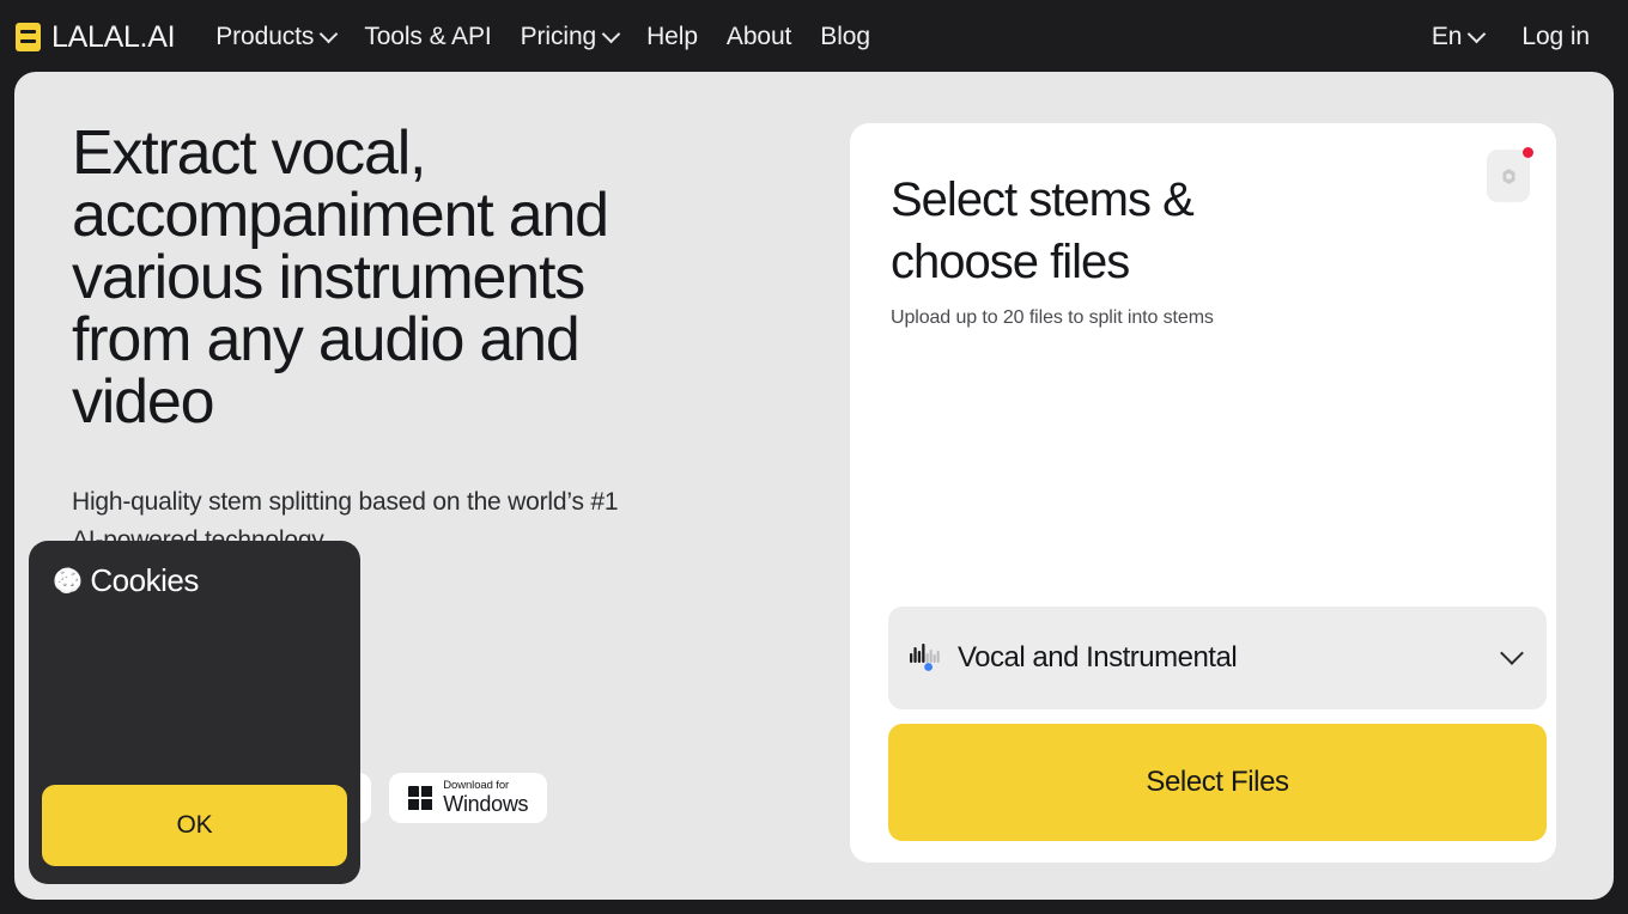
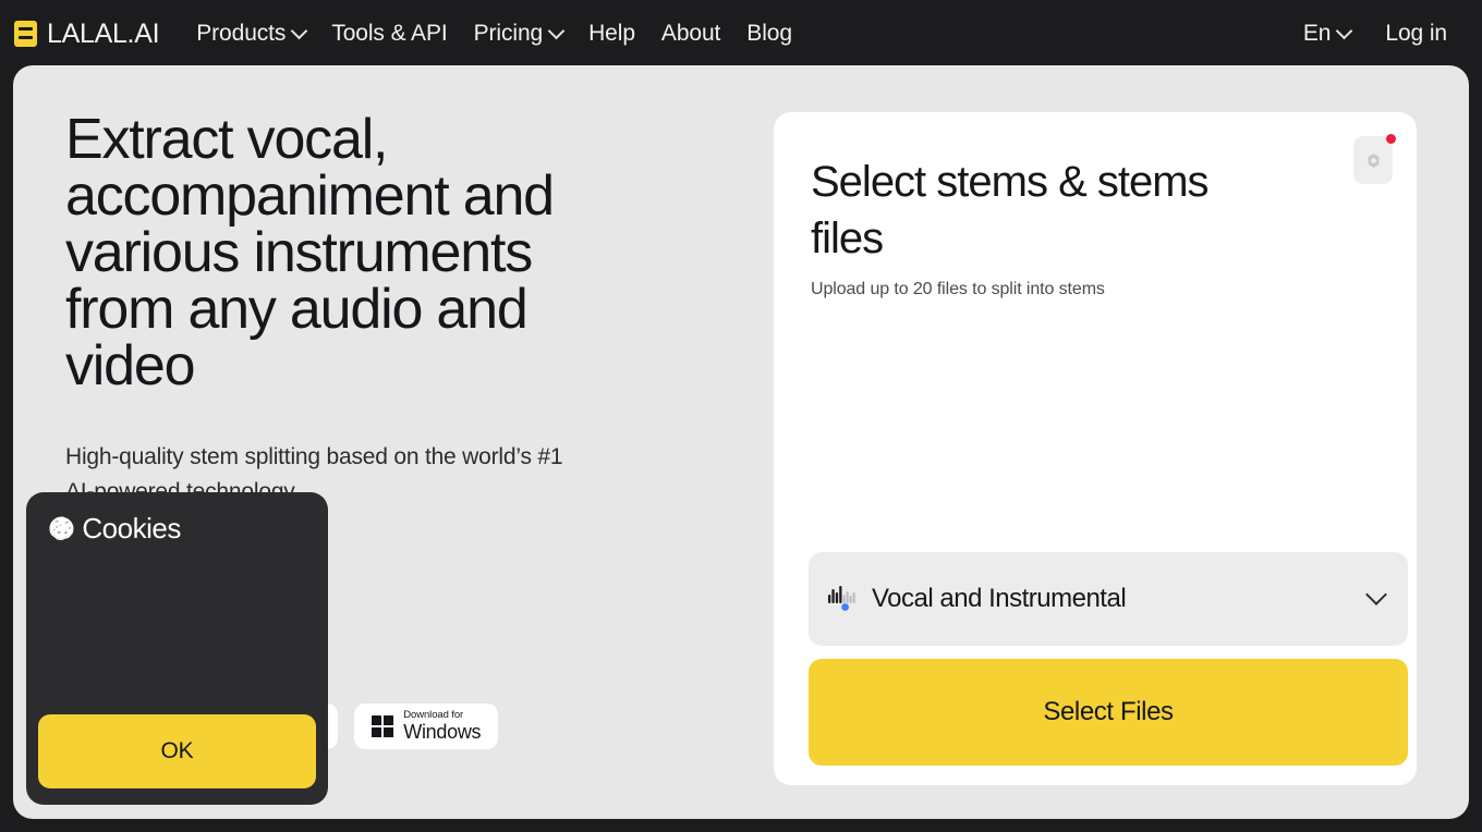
  LALAL.AI
  Products
  Tools & API
  Pricing
  Help
  About
  Blog
  En
  Log in
  Extract vocal, accompaniment and various instruments from any audio and video
  Download for
  Windows
- Select stems & choose files
+ Select stems & stems files
  Upload up to 20 files to split into stems
  Vocal and Instrumental
  Select Files
  🍪
  Cookies
  OK
